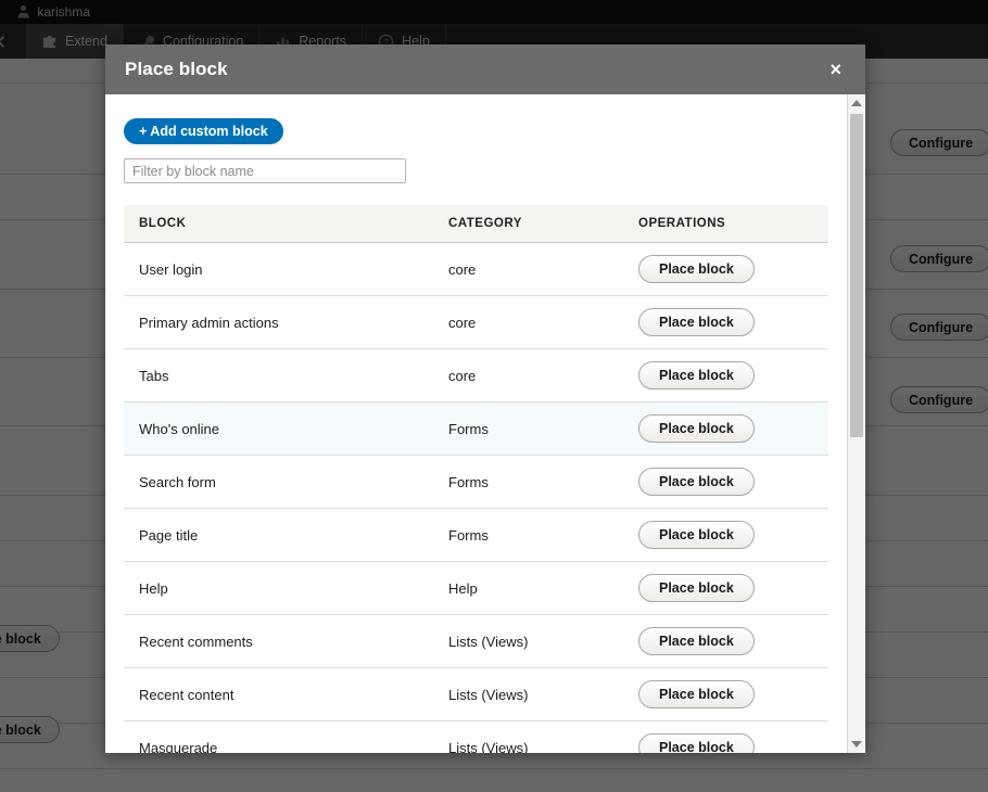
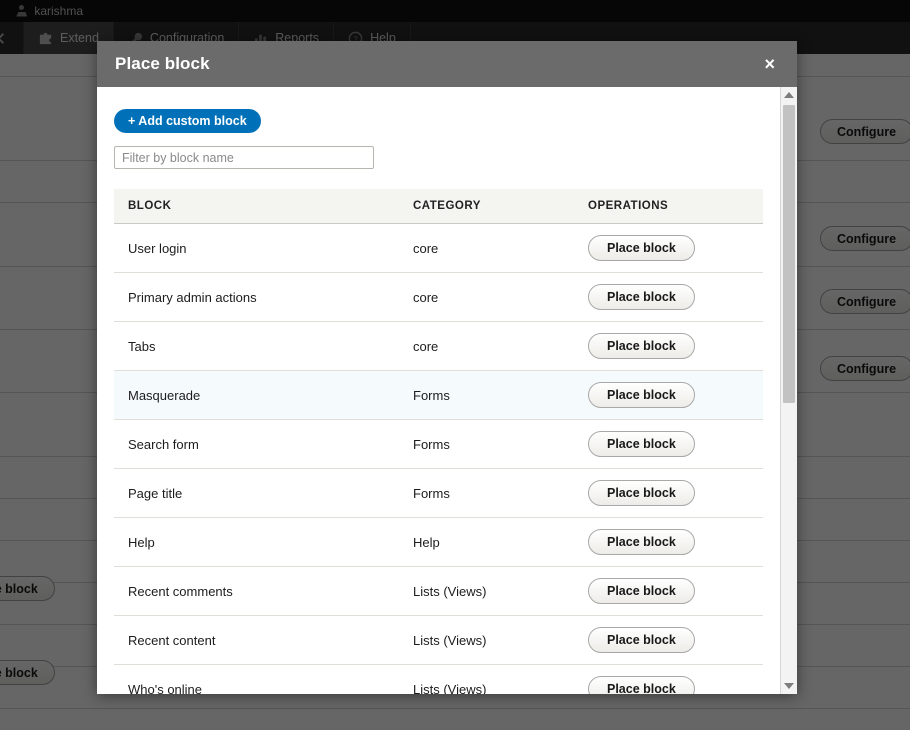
  karishma
  Extend
  Configuration
  Reports
  ?
  Help
  Configure
  Configure
  Configure
  Configure
  Place block
  ×
  + Add custom block
  Filter by block name
  BLOCK	CATEGORY	OPERATIONS
  User login	core	Place block
  Primary admin actions	core	Place block
  Tabs	core	Place block
- Who's online	Forms	Place block
+ Masquerade	Forms	Place block
  Search form	Forms	Place block
  Page title	Forms	Place block
  Help	Help	Place block
  Recent comments	Lists (Views)	Place block
  Recent content	Lists (Views)	Place block
- Masquerade	Lists (Views)	Place block
+ Who's online	Lists (Views)	Place block
